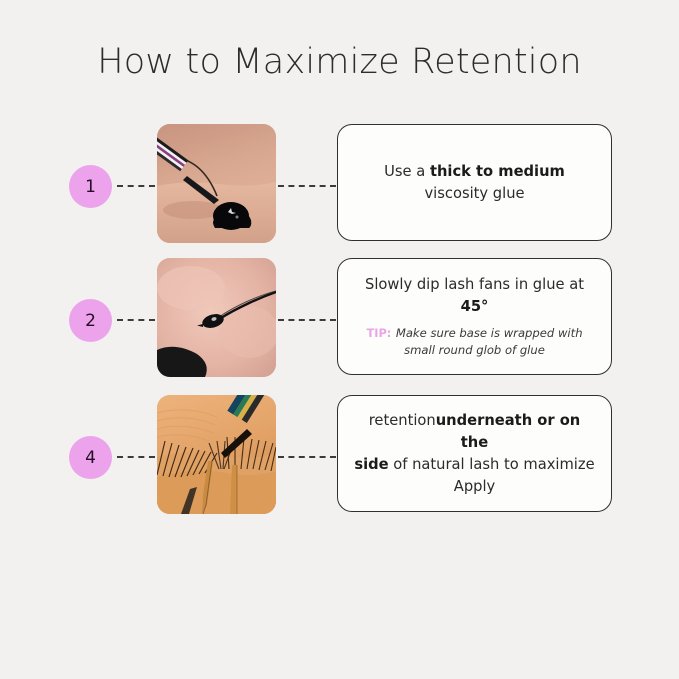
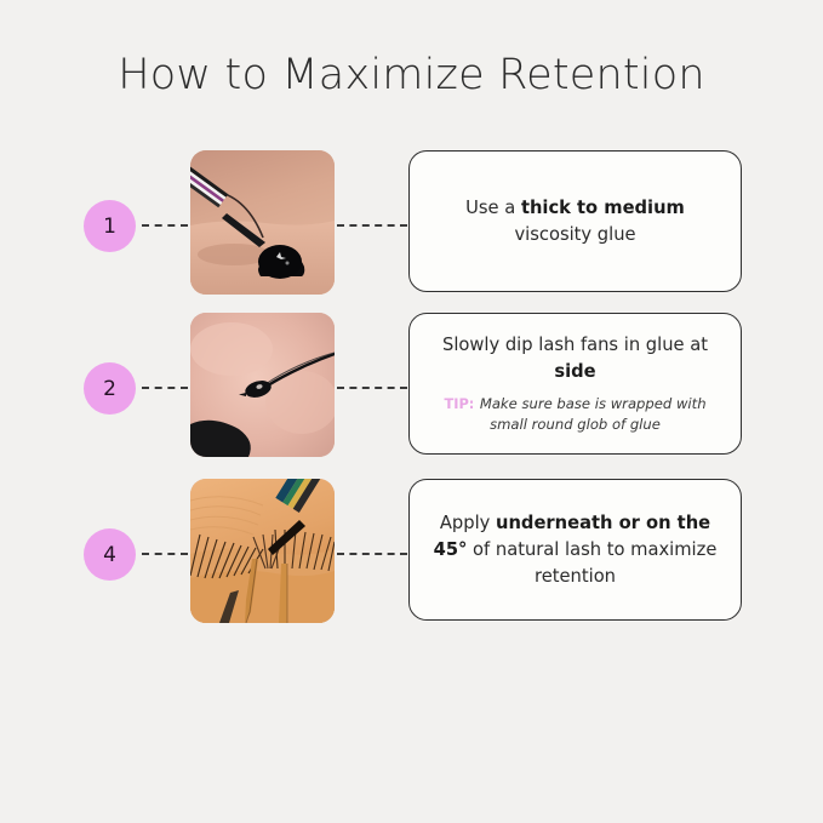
  How to Maximize Retention
  1
  Use a thick to medium
  viscosity glue
  2
- Slowly dip lash fans in glue at 45°
+ Slowly dip lash fans in glue at side
  TIP: Make sure base is wrapped with
  small round glob of glue
  4
- retentionunderneath or on the
+ Apply underneath or on the
- side of natural lash to maximize
+ 45° of natural lash to maximize
- Apply
+ retention
